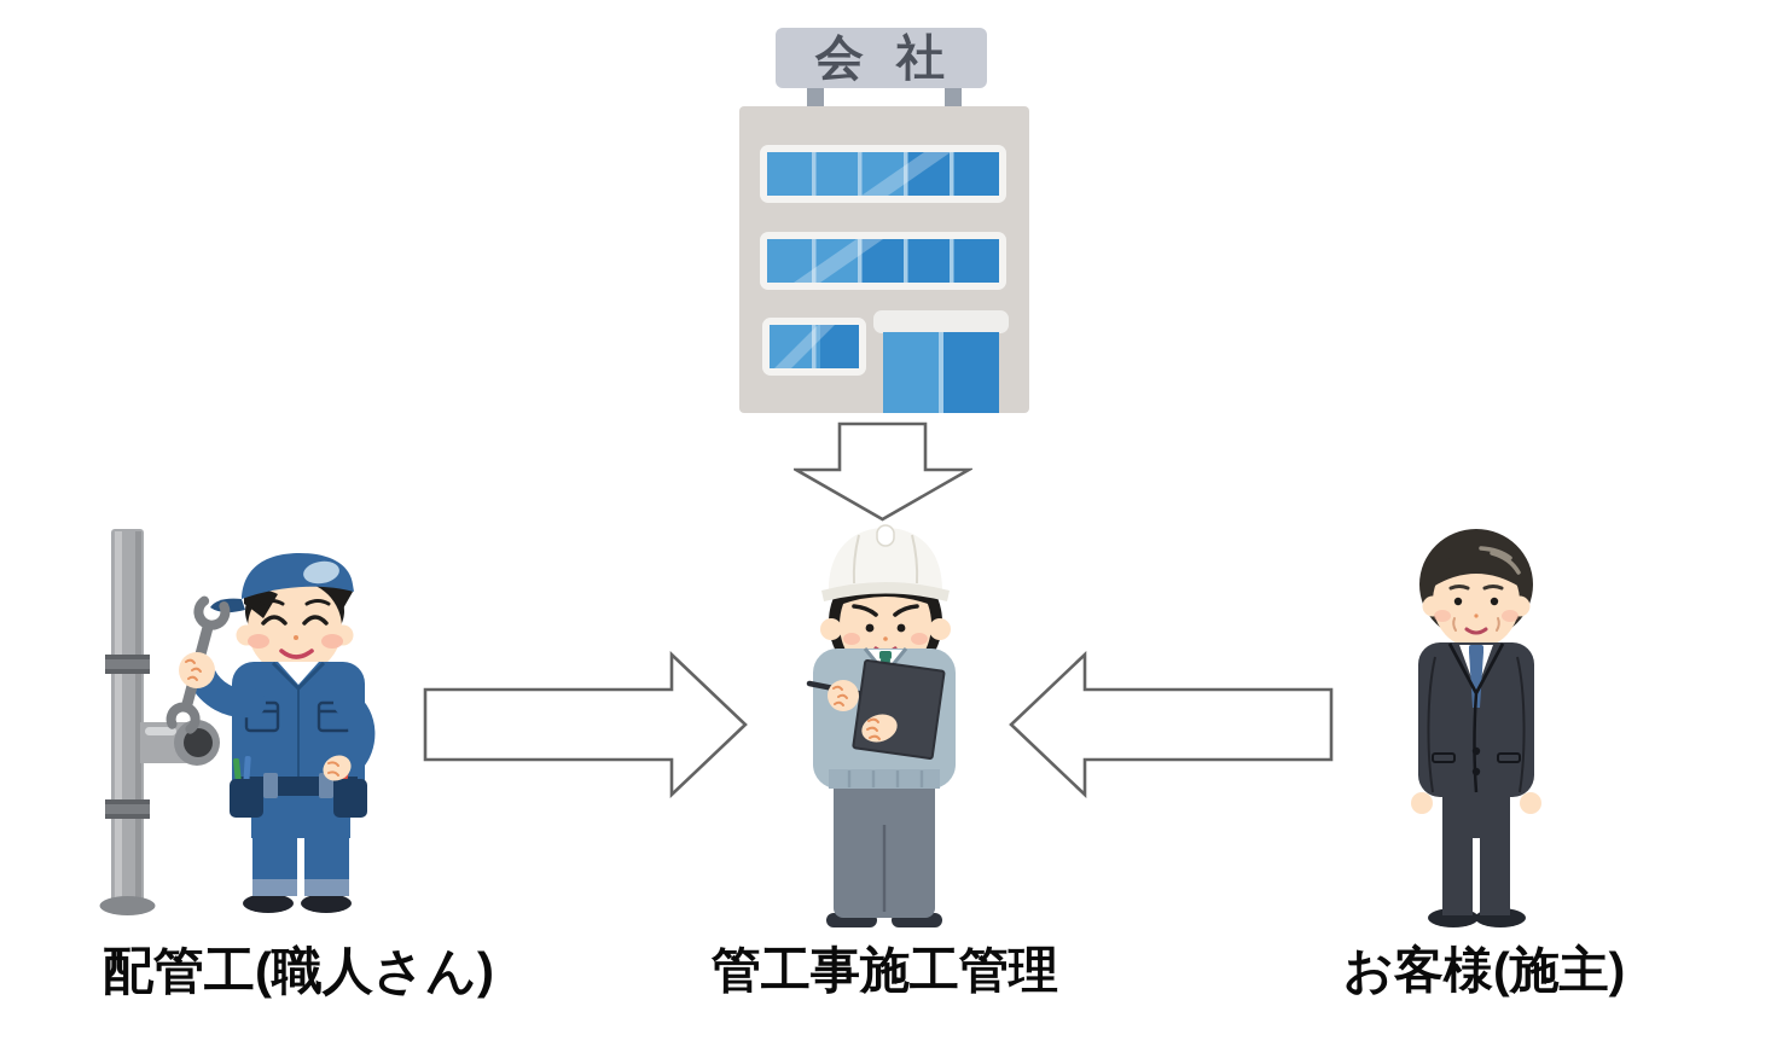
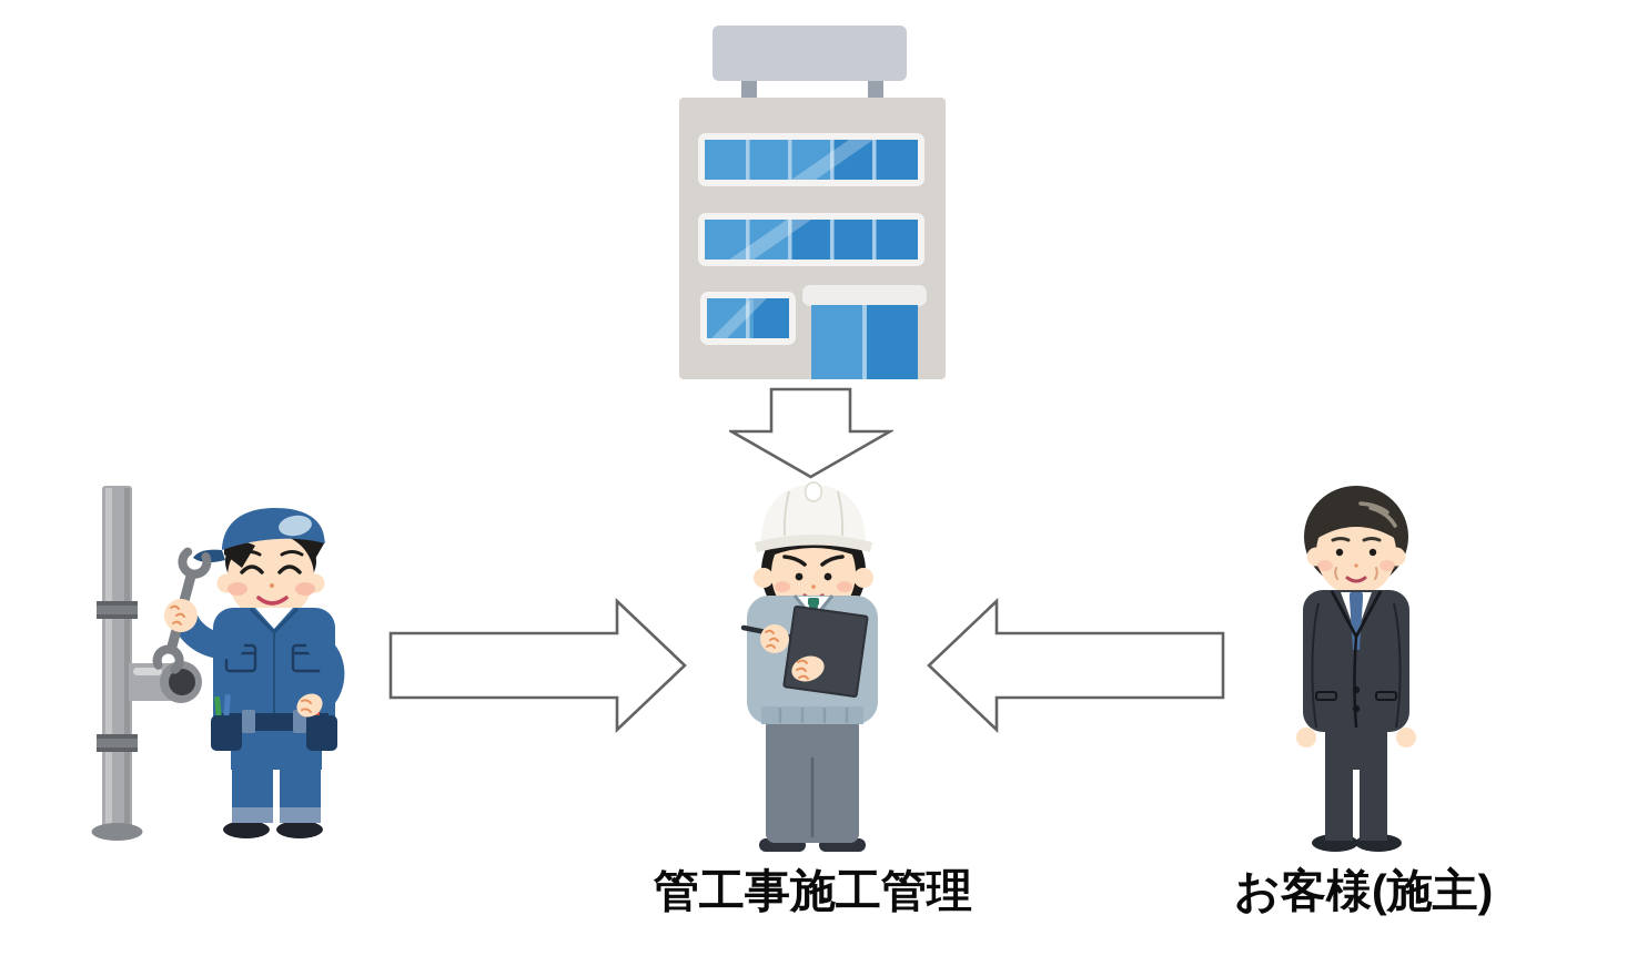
- 会社
- 配管工(職人さん)
  管工事施工管理
  お客様(施主)
